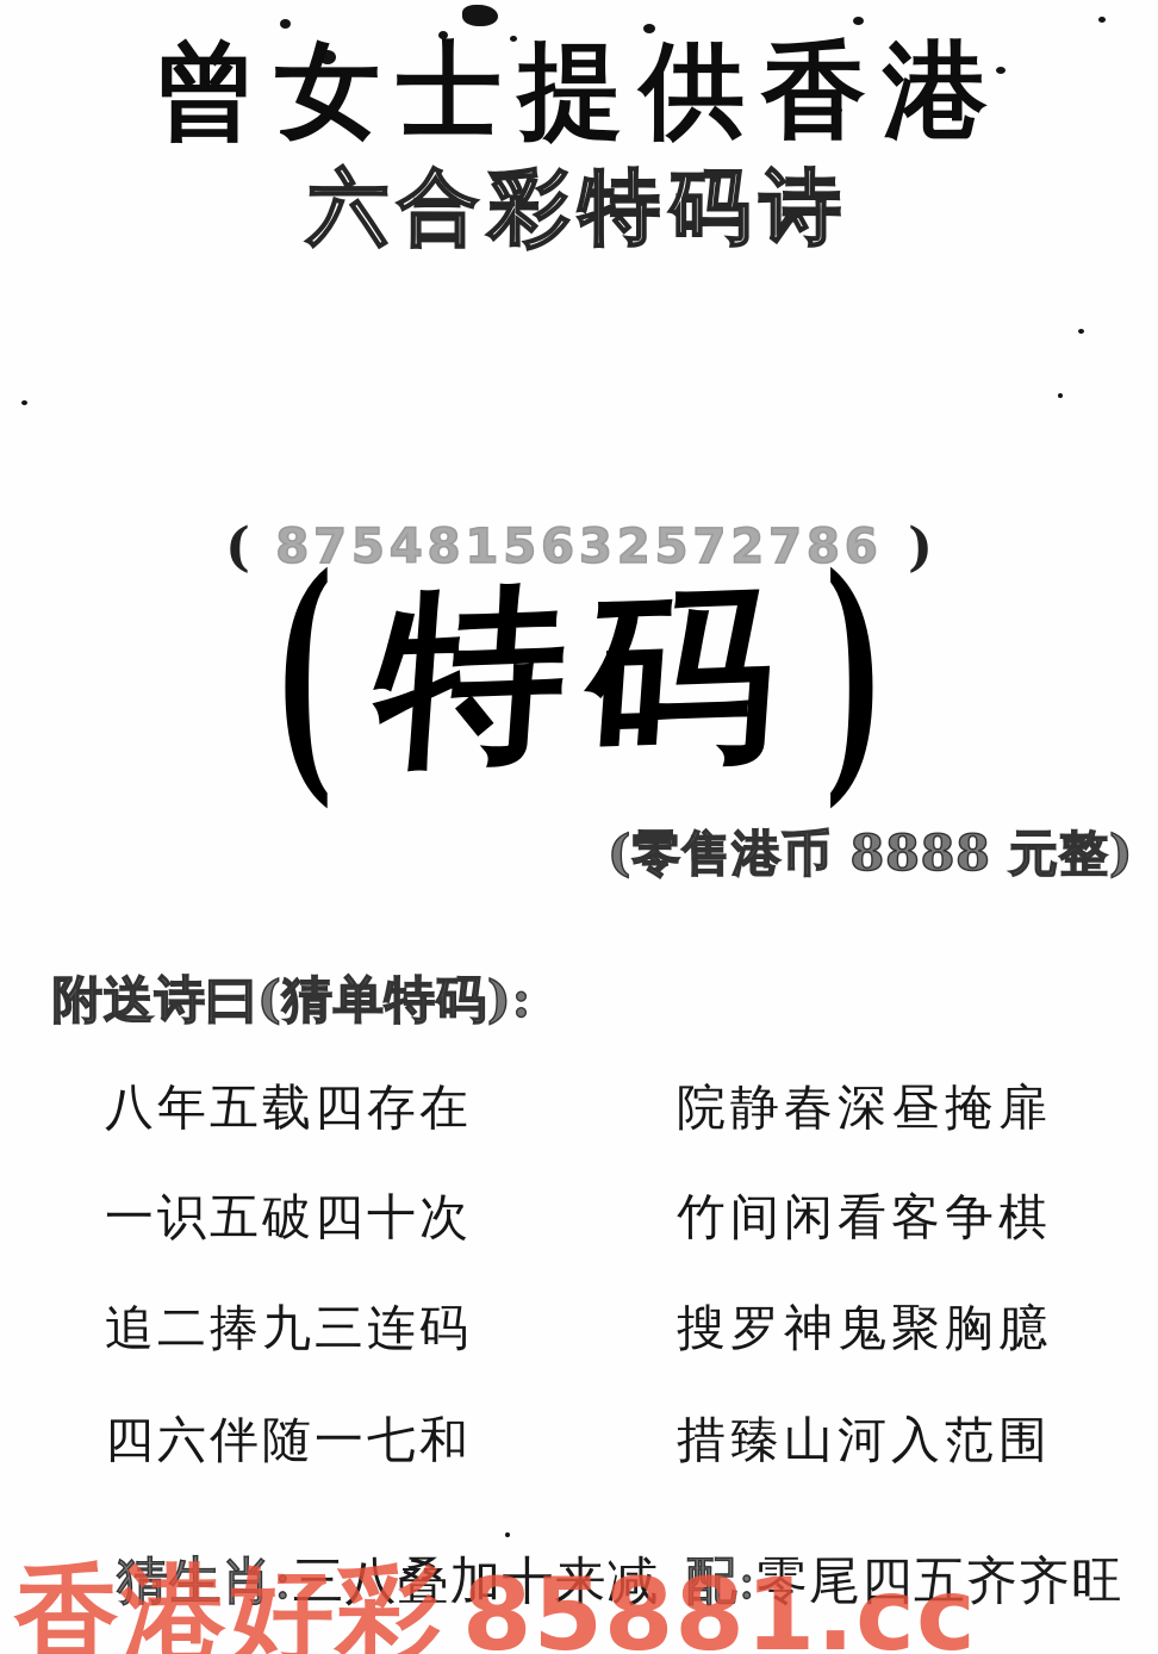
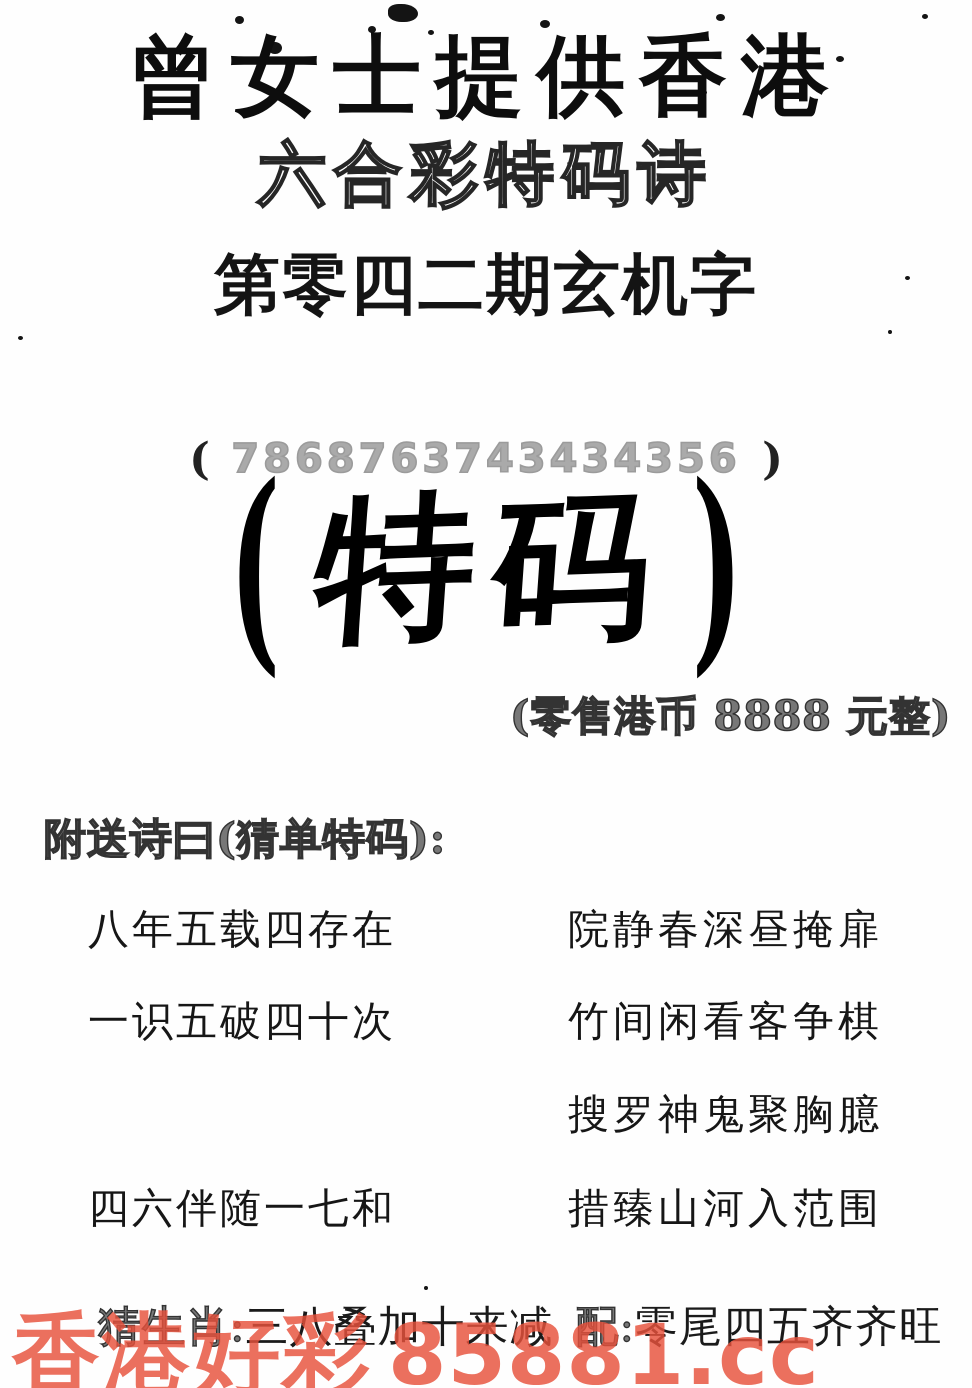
  曾女士提供香港
  六合彩特码诗
+ 第零四二期玄机字
- ( 8754815632572786 )
+ ( 7868763743434356 )
  (零售港币 8888 元整)
  附送诗曰(猜单特码):
  八年五载四存在
  院静春深昼掩扉
  一识五破四十次
  竹间闲看客争棋
- 追二捧九三连码
  搜罗神鬼聚胸臆
  四六伴随一七和
  措臻山河入范围
  猜生肖:三八叠加十来减 配:零尾四五齐齐旺
  香港好彩 85881.cc
